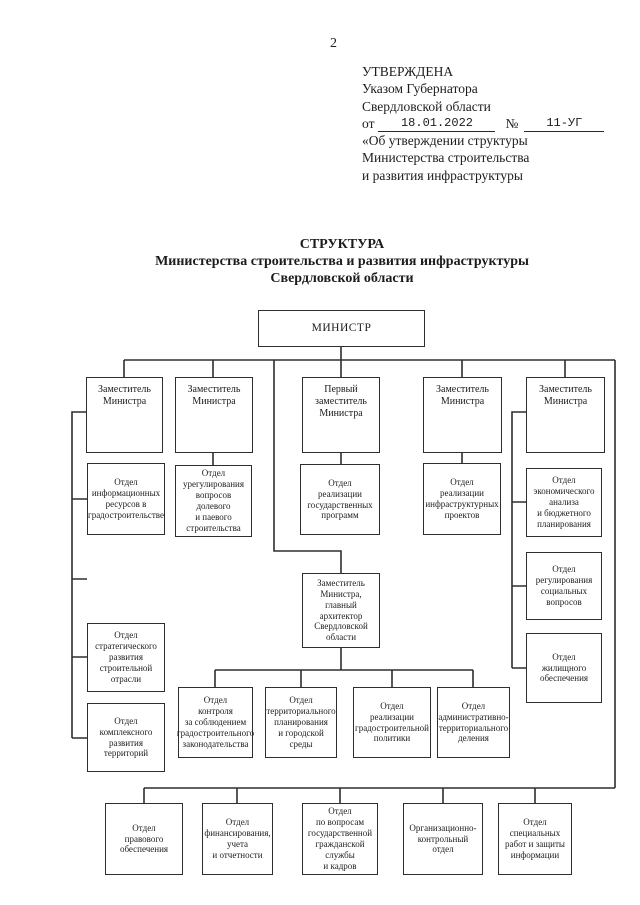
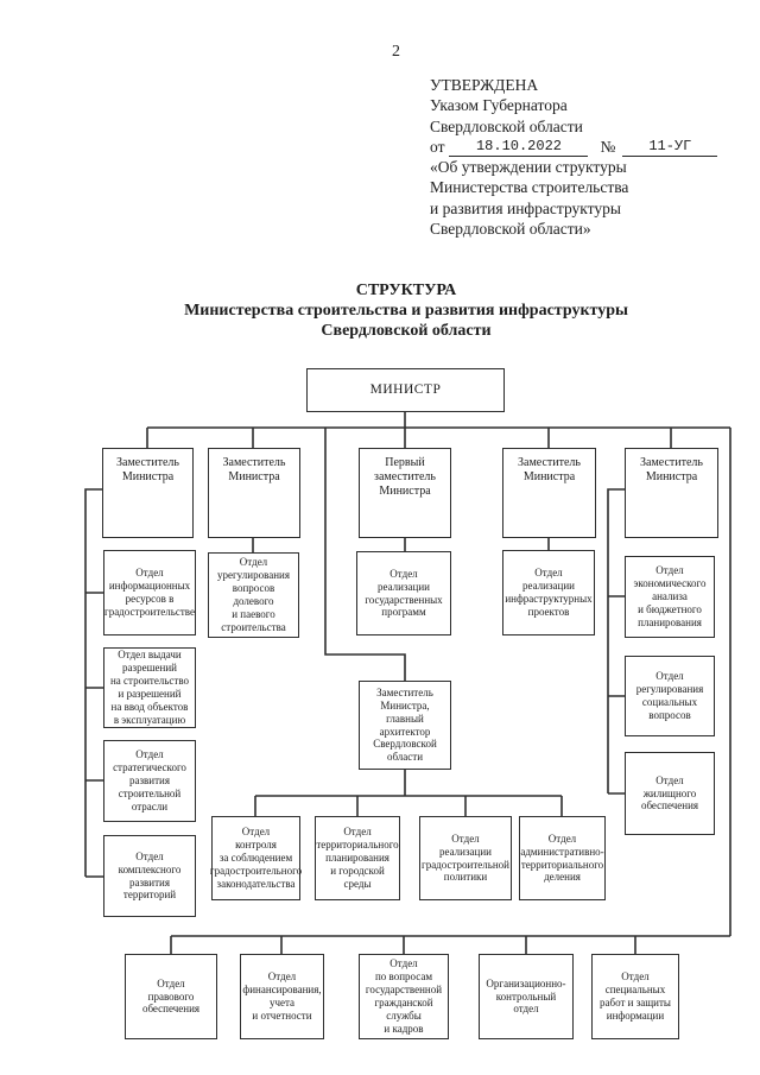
  2
  УТВЕРЖДЕНА
  Указом Губернатора
  Свердловской области
- от 18.01.2022 № 11-УГ
+ от 18.10.2022 № 11-УГ
  «Об утверждении структуры
  Министерства строительства
  и развития инфраструктуры
+ Свердловской области»
  СТРУКТУРА
  Министерства строительства и развития инфраструктуры
  Свердловской области
  МИНИСТР
  Заместитель
  Министра
  Заместитель
  Министра
  Первый
  заместитель
  Министра
  Заместитель
  Министра
  Заместитель
  Министра
  Отдел
  информационных
  ресурсов в
  градостроительстве
+ Отдел выдачи
+ разрешений
+ на строительство
+ и разрешений
+ на ввод объектов
+ в эксплуатацию
  Отдел
  стратегического
  развития
  строительной
  отрасли
  Отдел
  комплексного
  развития
  территорий
  Отдел
  урегулирования
  вопросов
  долевого
  и паевого
  строительства
  Отдел
  реализации
  государственных
  программ
  Заместитель
  Министра,
  главный
  архитектор
  Свердловской
  области
  Отдел
  реализации
  инфраструктурных
  проектов
  Отдел
  экономического
  анализа
  и бюджетного
  планирования
  Отдел
  регулирования
  социальных
  вопросов
  Отдел
  жилищного
  обеспечения
  Отдел
  контроля
  за соблюдением
  градостроительного
  законодательства
  Отдел
  территориального
  планирования
  и городской
  среды
  Отдел
  реализации
  градостроительной
  политики
  Отдел
  административно-
  территориального
  деления
  Отдел
  правового
  обеспечения
  Отдел
  финансирования,
  учета
  и отчетности
  Отдел
  по вопросам
  государственной
  гражданской
  службы
  и кадров
  Организационно-
  контрольный
  отдел
  Отдел
  специальных
  работ и защиты
  информации
